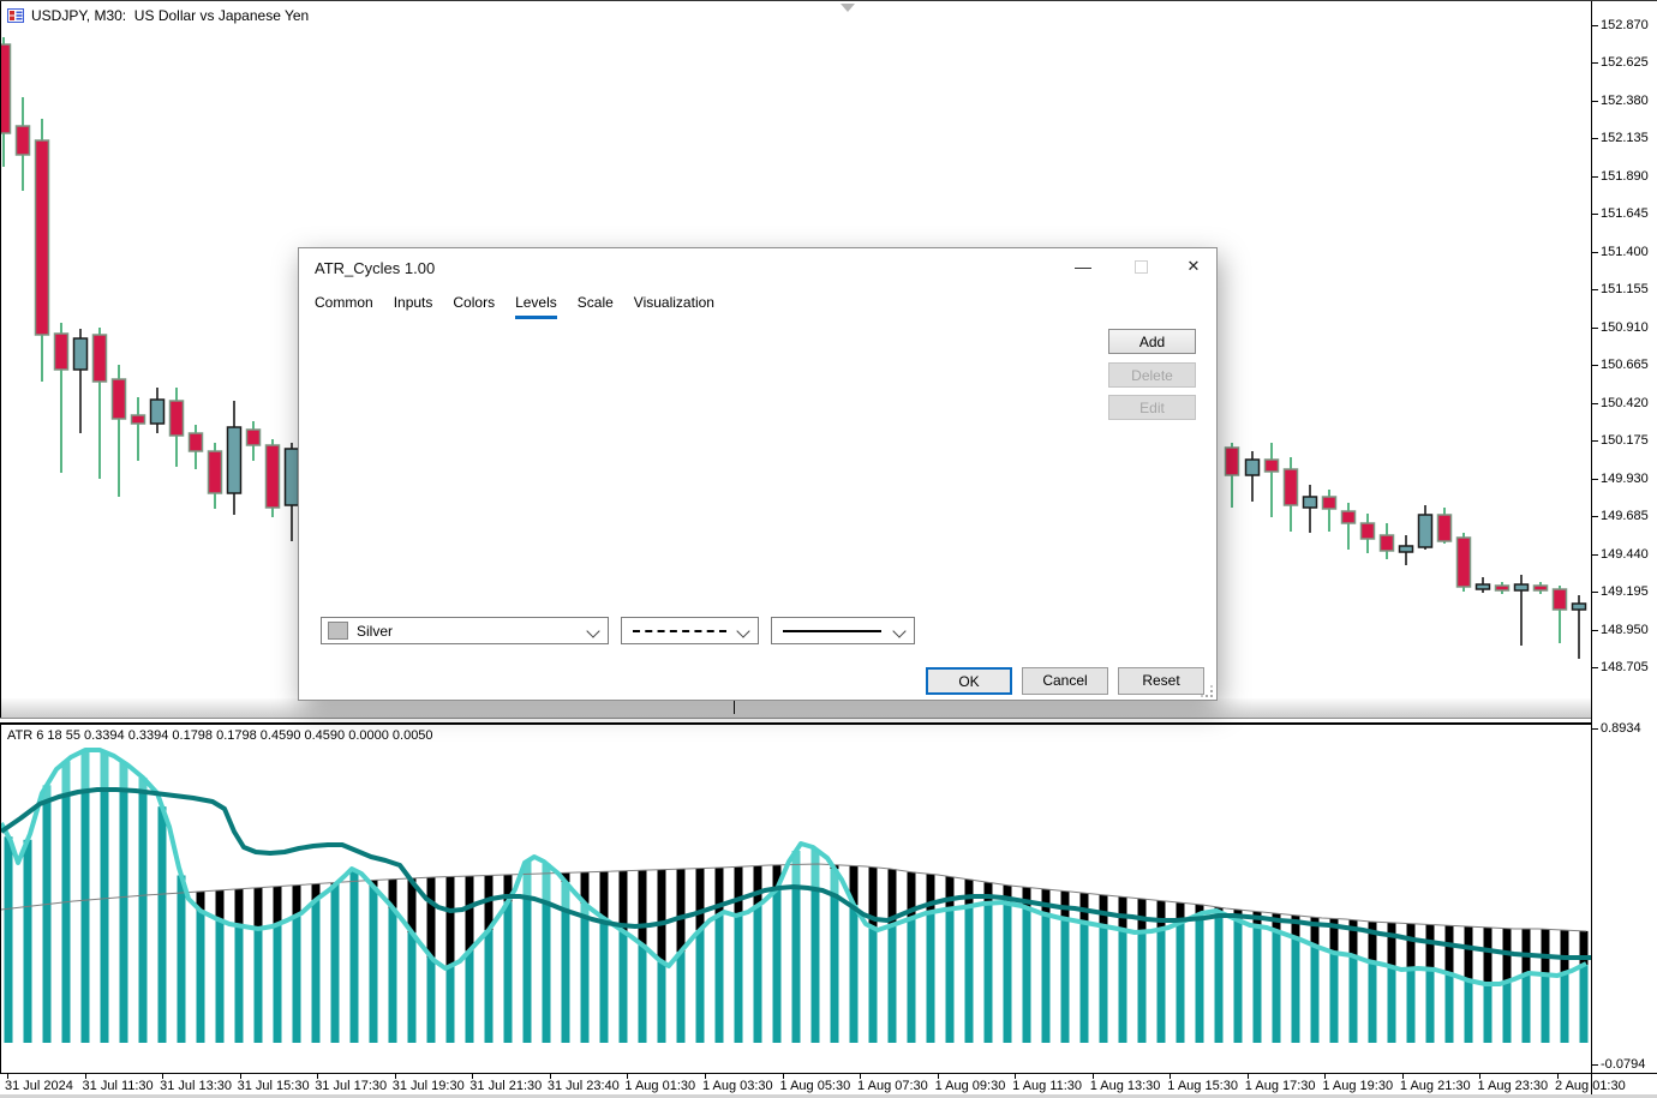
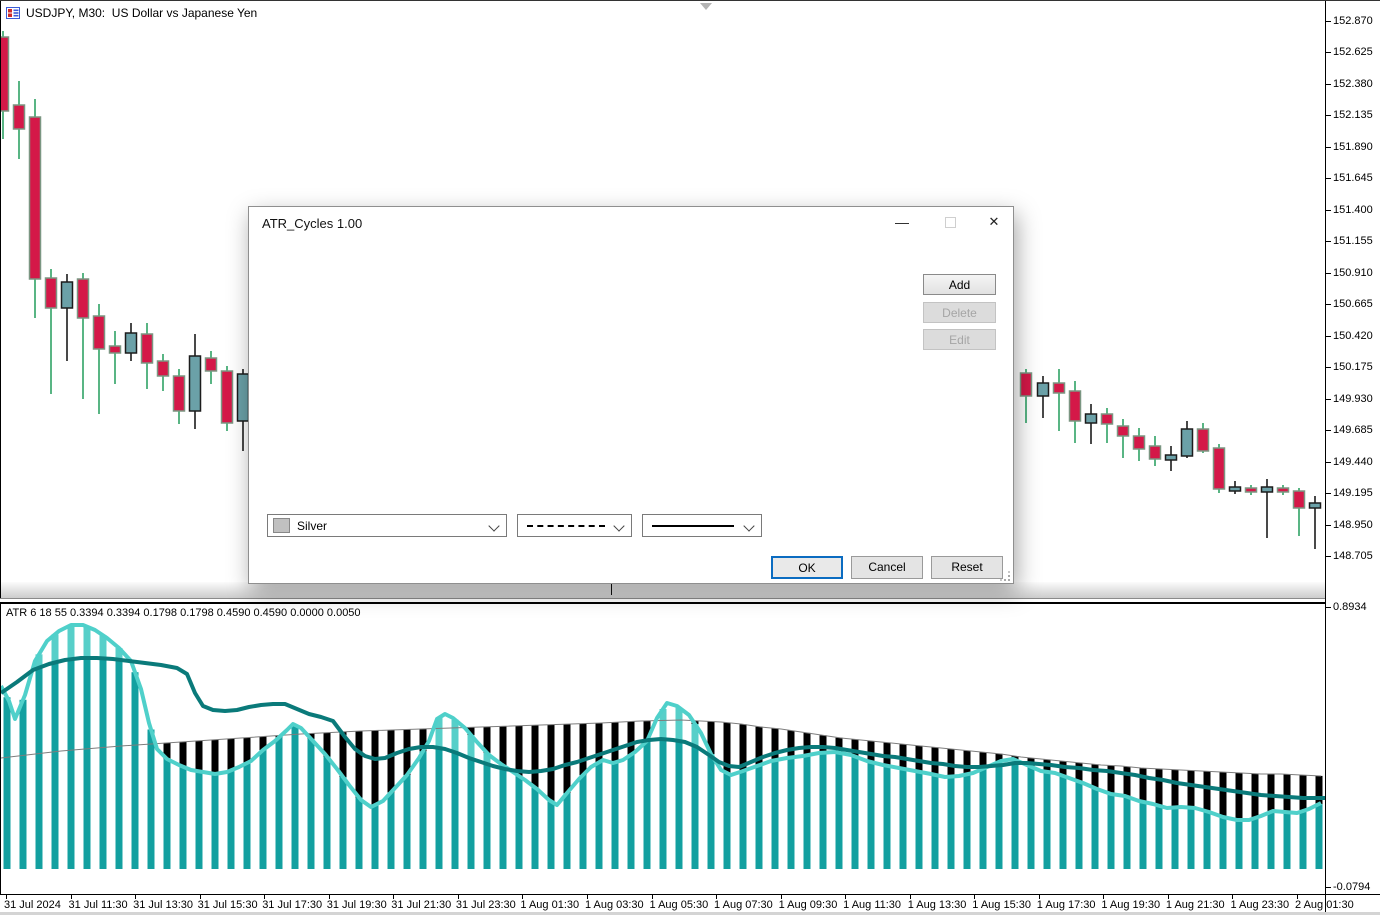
  USDJPY, M30: US Dollar vs Japanese Yen
  ATR 6 18 55 0.3394 0.3394 0.1798 0.1798 0.4590 0.4590 0.0000 0.0050
  152.870
  152.625
  152.380
  152.135
  151.890
  151.645
  151.400
  151.155
  150.910
  150.665
  150.420
  150.175
  149.930
  149.685
  149.440
  149.195
  148.950
  148.705
  0.8934
  -0.0794
  31 Jul 2024
  31 Jul 11:30
  31 Jul 13:30
  31 Jul 15:30
  31 Jul 17:30
  31 Jul 19:30
  31 Jul 21:30
- 31 Jul 23:40
+ 31 Jul 23:30
  1 Aug 01:30
  1 Aug 03:30
  1 Aug 05:30
  1 Aug 07:30
  1 Aug 09:30
  1 Aug 11:30
  1 Aug 13:30
  1 Aug 15:30
  1 Aug 17:30
  1 Aug 19:30
  1 Aug 21:30
  1 Aug 23:30
  2 Aug 01:30
  ATR_Cycles 1.00
  —
  ✕
- Common
- Inputs
- Colors
- Levels
- Scale
- Visualization
  Add
  Delete
  Edit
  Silver
  OK
  Cancel
  Reset
